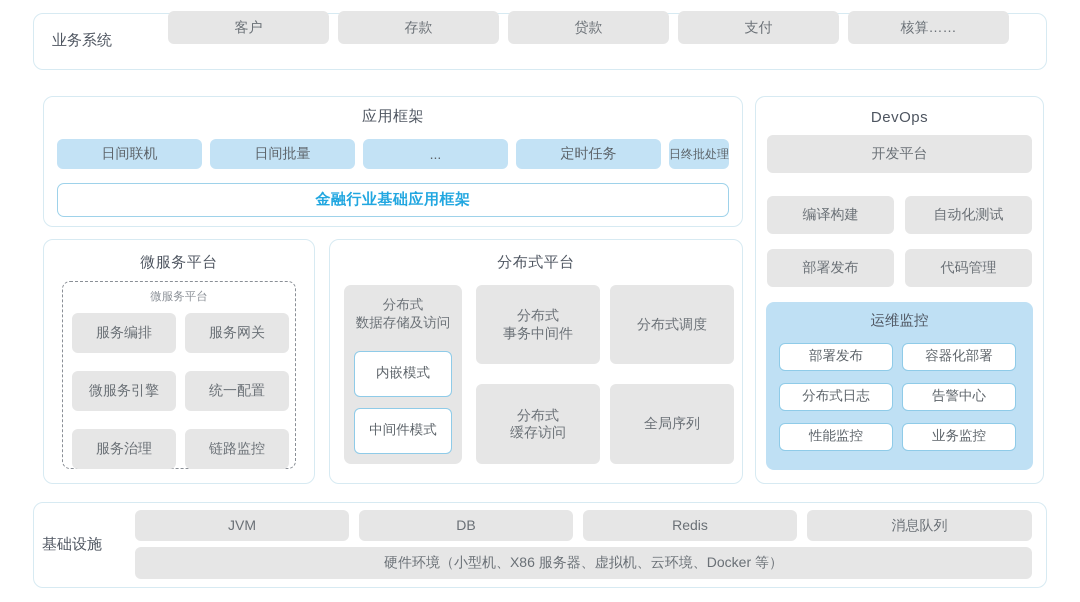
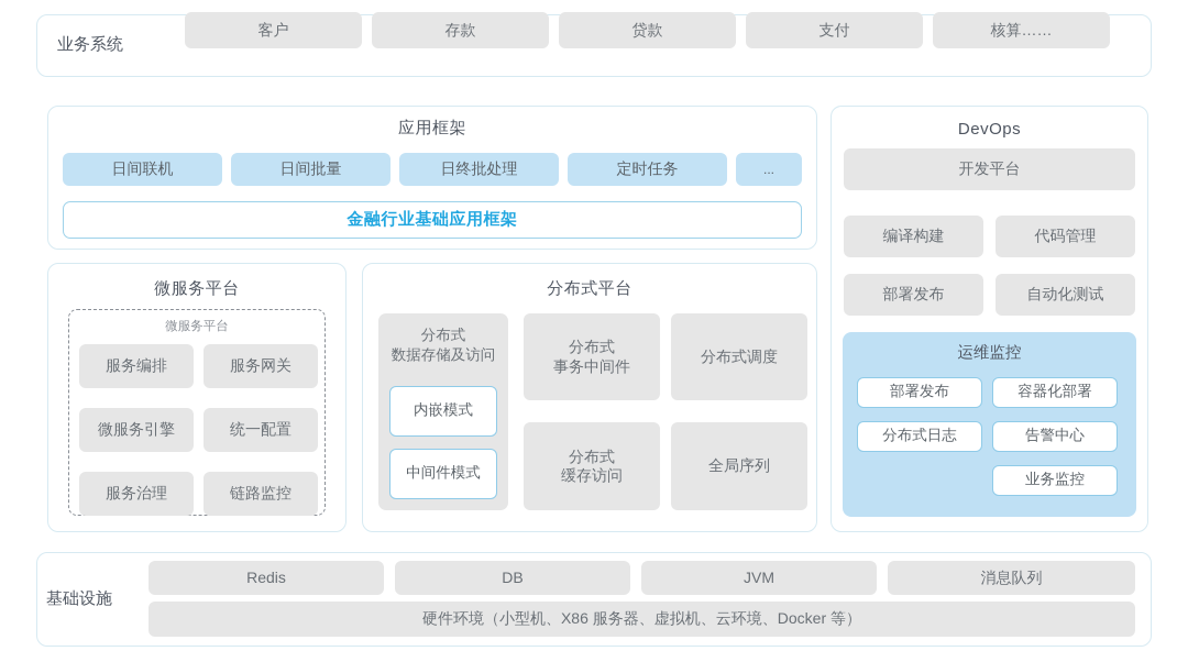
  业务系统
  客户
  存款
  贷款
  支付
  核算……
  应用框架
  日间联机
  日间批量
- ...
+ 日终批处理
  定时任务
- 日终批处理
+ ...
  金融行业基础应用框架
  微服务平台
  微服务平台
  服务编排
  服务网关
  微服务引擎
  统一配置
  服务治理
  链路监控
  分布式平台
  分布式
  数据存储及访问
  内嵌模式
  中间件模式
  分布式
  事务中间件
  分布式调度
  分布式
  缓存访问
  全局序列
  DevOps
  开发平台
  编译构建
- 自动化测试
+ 代码管理
  部署发布
- 代码管理
+ 自动化测试
  运维监控
  部署发布
  容器化部署
  分布式日志
  告警中心
- 性能监控
  业务监控
  基础设施
- JVM
+ Redis
  DB
- Redis
+ JVM
  消息队列
  硬件环境（小型机、X86 服务器、虚拟机、云环境、Docker 等）
